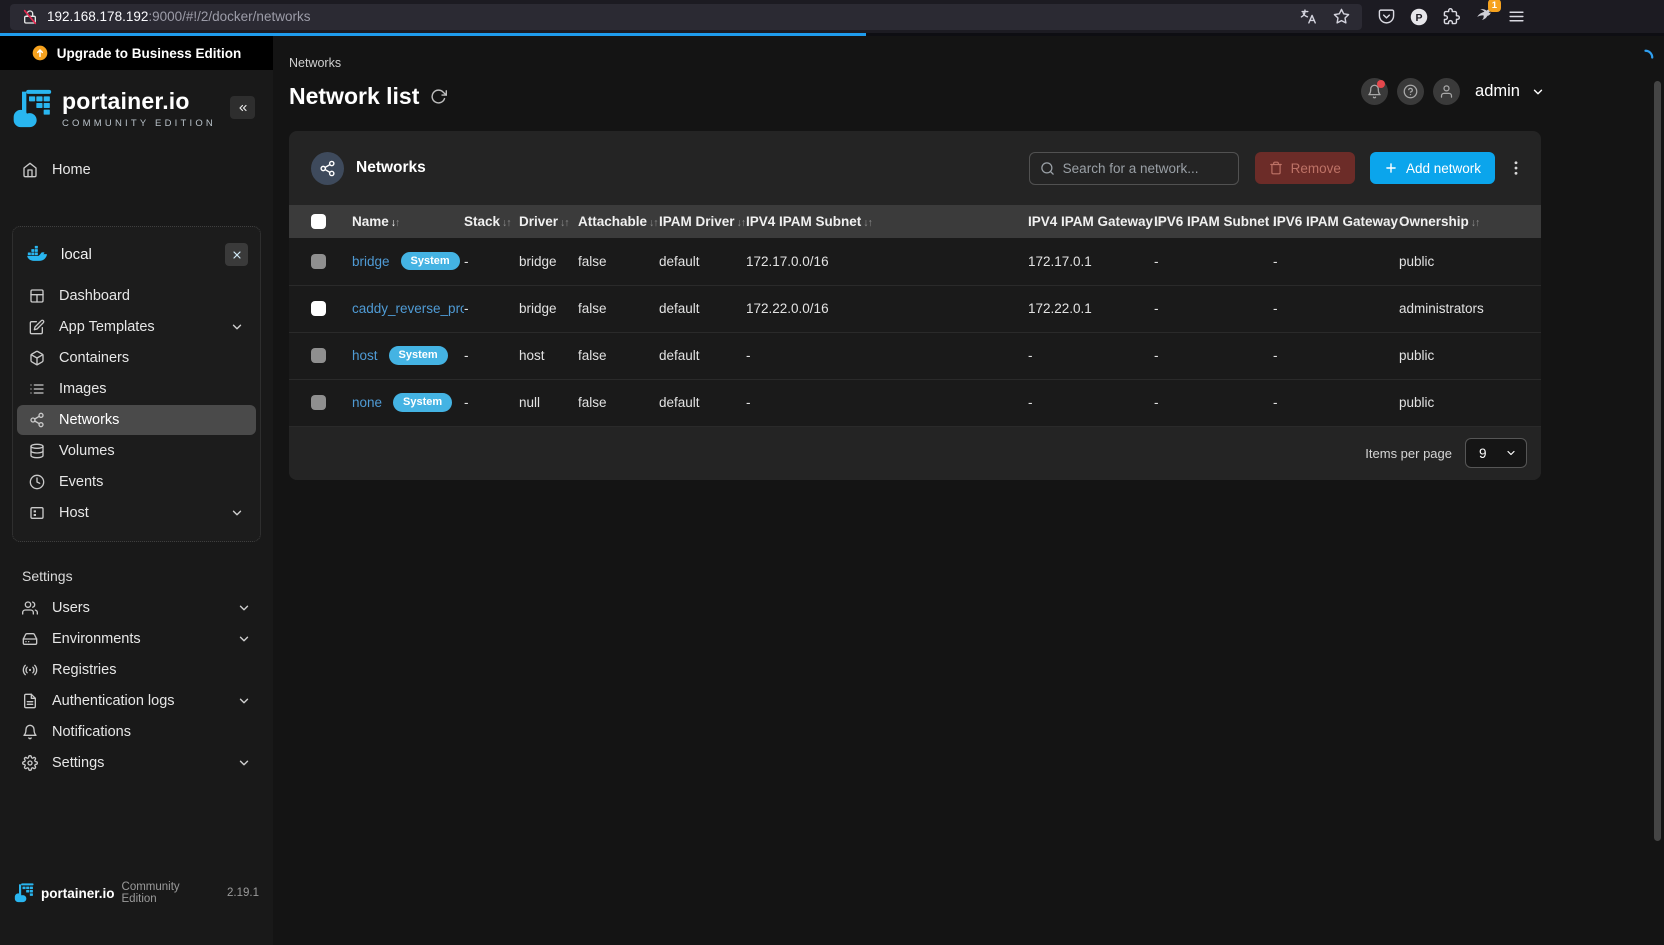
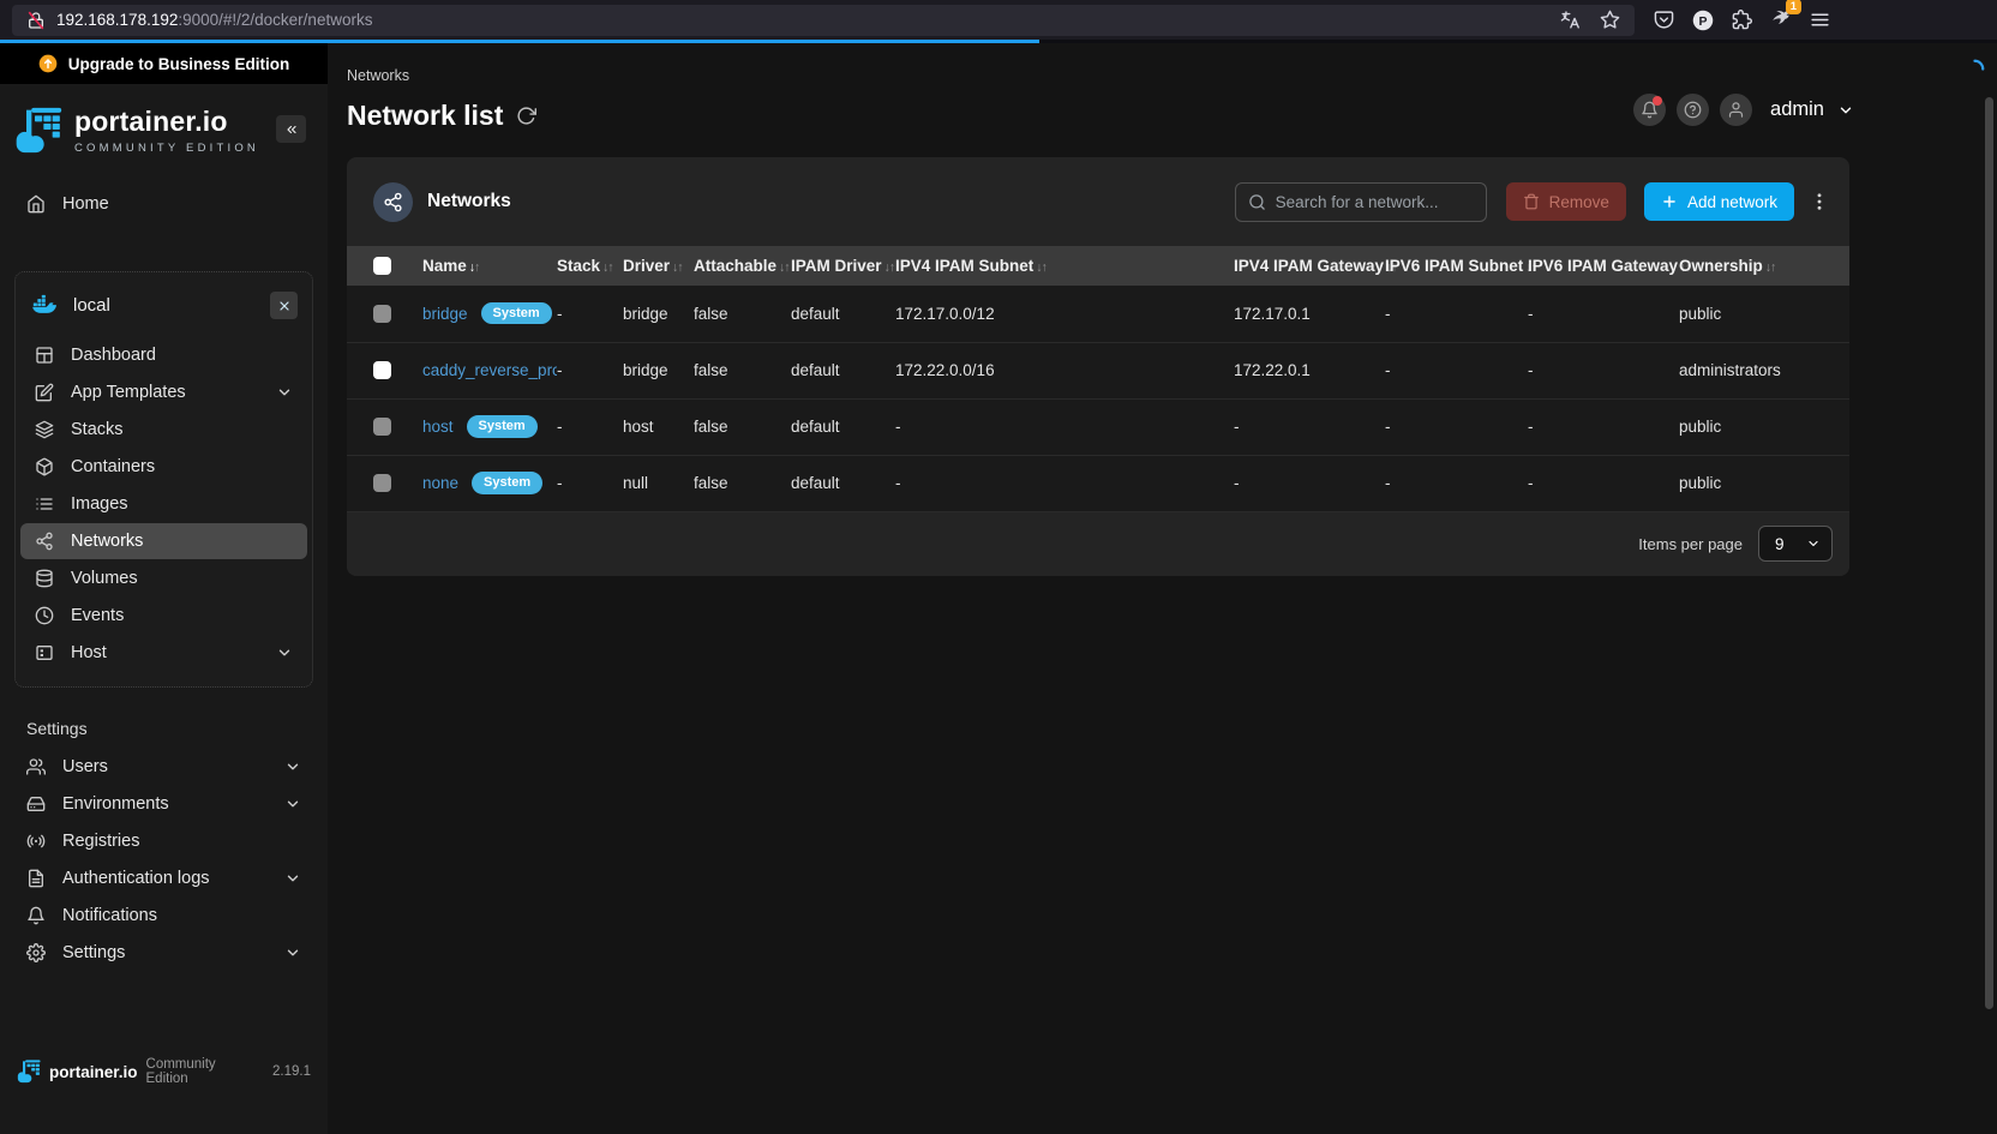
  192.168.178.192:9000/#!/2/docker/networks
  P
  1
  Upgrade to Business Edition
  portainer.io
  COMMUNITY EDITION
  Home
  local
  Dashboard
  App Templates
+ Stacks
  Containers
  Images
  Networks
  Volumes
  Events
  Host
  Settings
  Users
  Environments
  Registries
  Authentication logs
  Notifications
  Settings
  portainer.io
  Community Edition
  2.19.1
  Networks
  Network list
  admin
  Networks
  Search for a network...
  Remove
  Add network
  	Name ↓↑	Stack ↓↑	Driver ↓↑	Attachable ↓↑	IPAM Driver ↓↑	IPV4 IPAM Subnet ↓↑	IPV4 IPAM Gateway	IPV6 IPAM Subnet	IPV6 IPAM Gateway	Ownership ↓↑
- 	bridge System	-	bridge	false	default	172.17.0.0/16	172.17.0.1	-	-	public
+ 	bridge System	-	bridge	false	default	172.17.0.0/12	172.17.0.1	-	-	public
  	caddy_reverse_pro	-	bridge	false	default	172.22.0.0/16	172.22.0.1	-	-	administrators
  	host System	-	host	false	default	-	-	-	-	public
  	none System	-	null	false	default	-	-	-	-	public
  Items per page
  9
